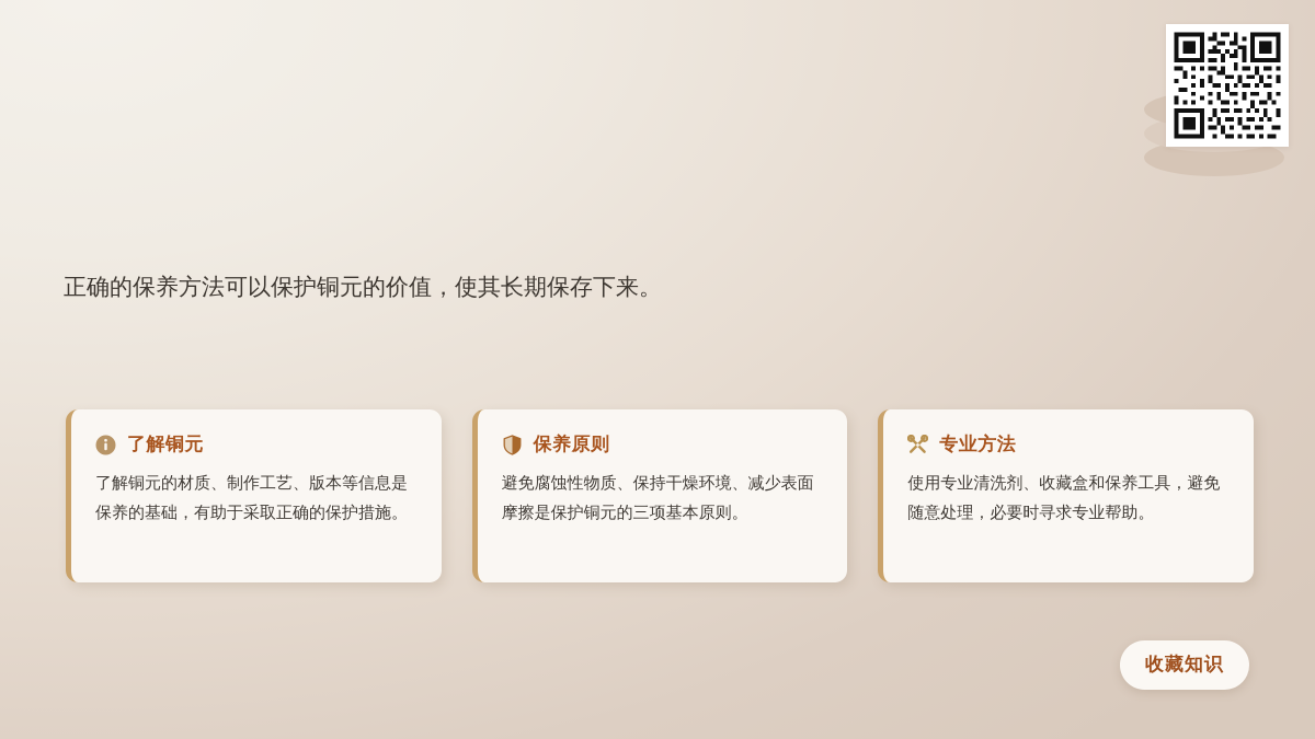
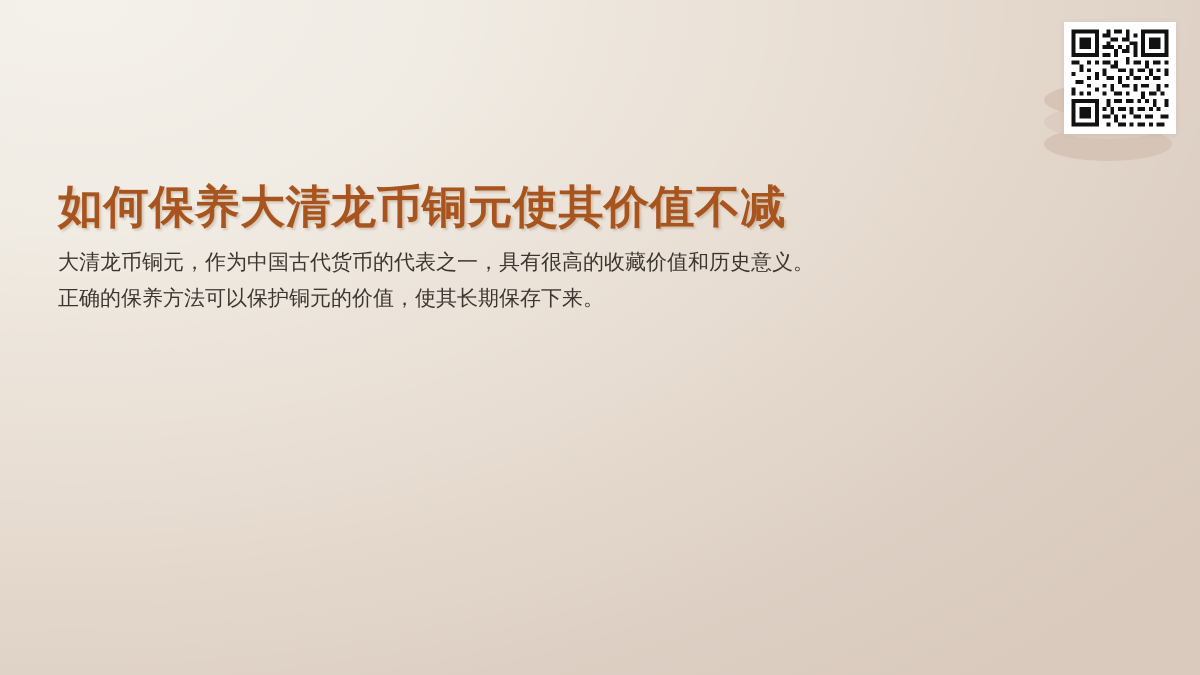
+ 如何保养大清龙币铜元使其价值不减
+ 大清龙币铜元，作为中国古代货币的代表之一，具有很高的收藏价值和历史意义。
  正确的保养方法可以保护铜元的价值，使其长期保存下来。
- 了解铜元
- 了解铜元的材质、制作工艺、版本等信息是保养的基础，有助于采取正确的保护措施。
- 保养原则
- 避免腐蚀性物质、保持干燥环境、减少表面摩擦是保护铜元的三项基本原则。
- 专业方法
- 使用专业清洗剂、收藏盒和保养工具，避免随意处理，必要时寻求专业帮助。
- 收藏知识
